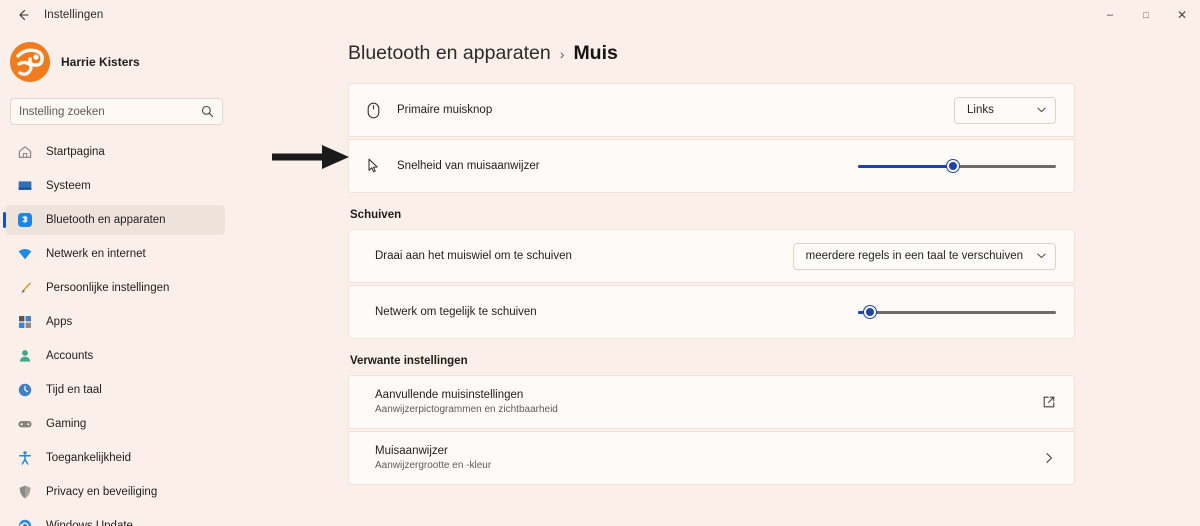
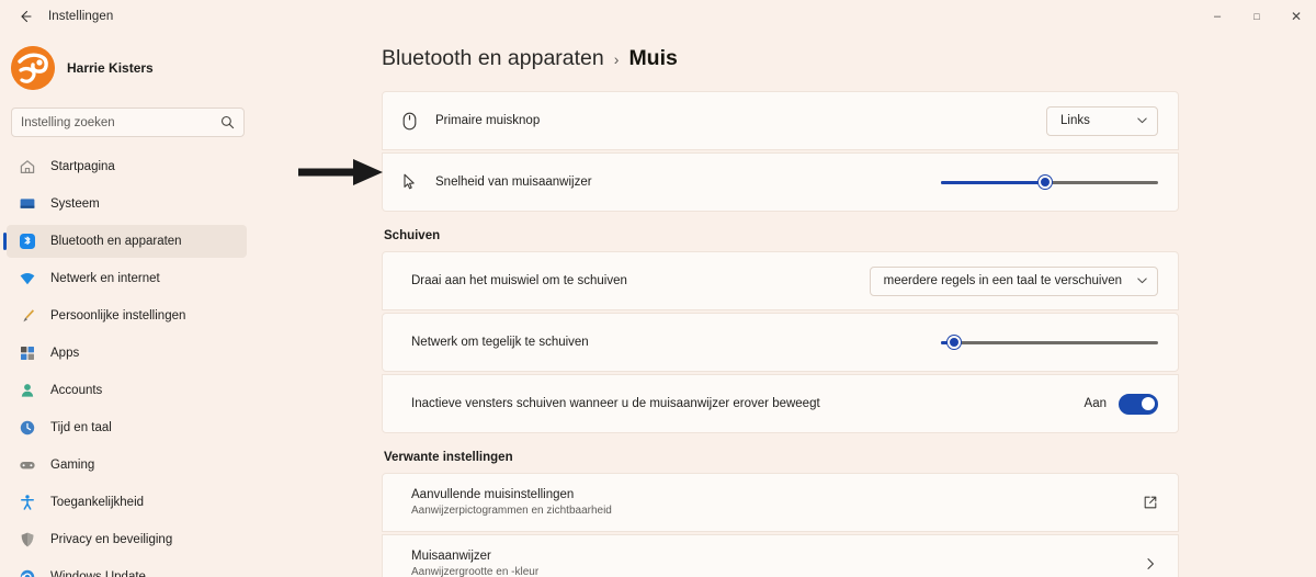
  Instellingen
  –
  □
  ✕
  Harrie Kisters
  Instelling zoeken
  Startpagina
  Systeem
  Bluetooth en apparaten
  Netwerk en internet
  Persoonlijke instellingen
  Apps
  Accounts
  Tijd en taal
  Gaming
  Toegankelijkheid
  Privacy en beveiliging
  Bluetooth en apparaten
  ›
  Muis
  Primaire muisknop
  Links
  Snelheid van muisaanwijzer
  Schuiven
  Draai aan het muiswiel om te schuiven
  meerdere regels in een taal te verschuiven
  Netwerk om tegelijk te schuiven
+ Inactieve vensters schuiven wanneer u de muisaanwijzer erover beweegt
+ Aan
  Verwante instellingen
  Aanvullende muisinstellingen
  Aanwijzerpictogrammen en zichtbaarheid
  Muisaanwijzer
  Aanwijzergrootte en -kleur
